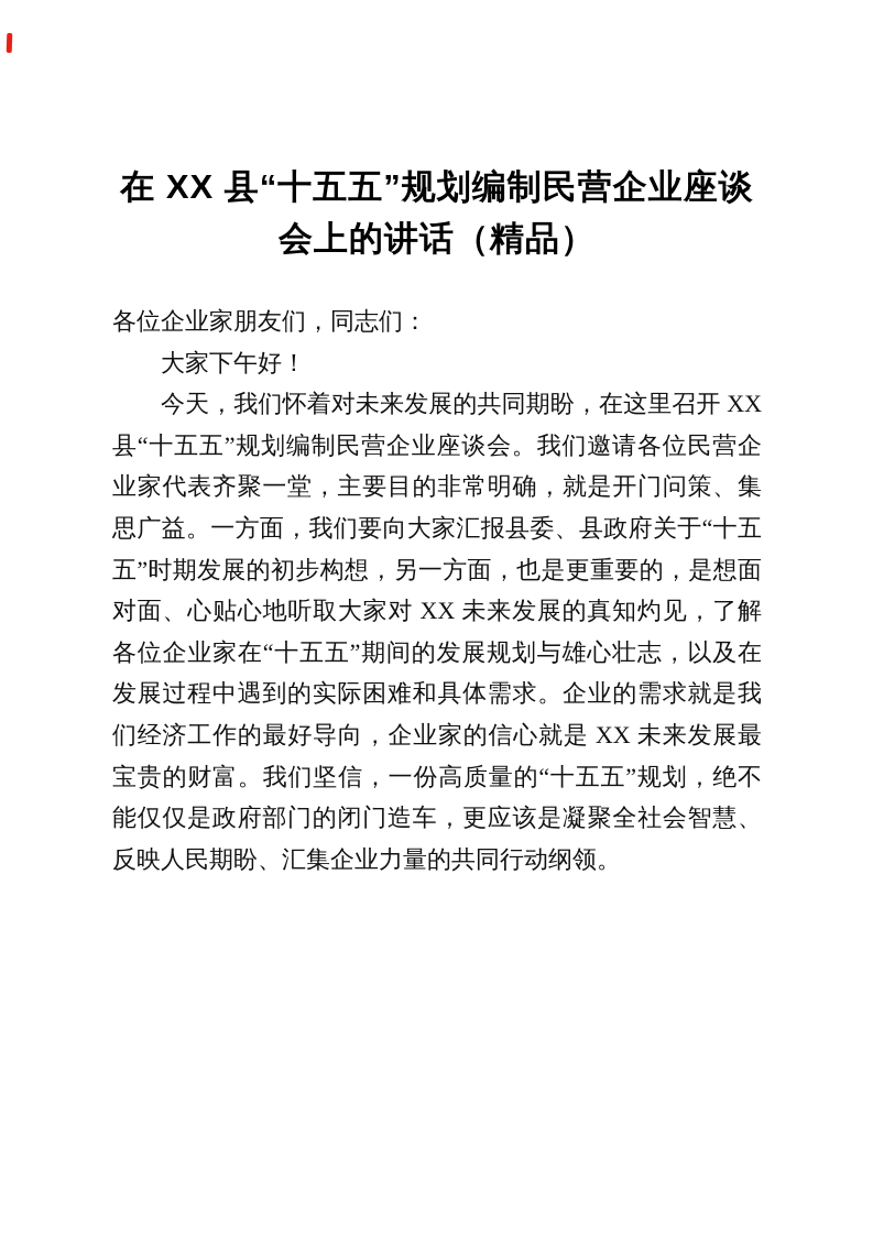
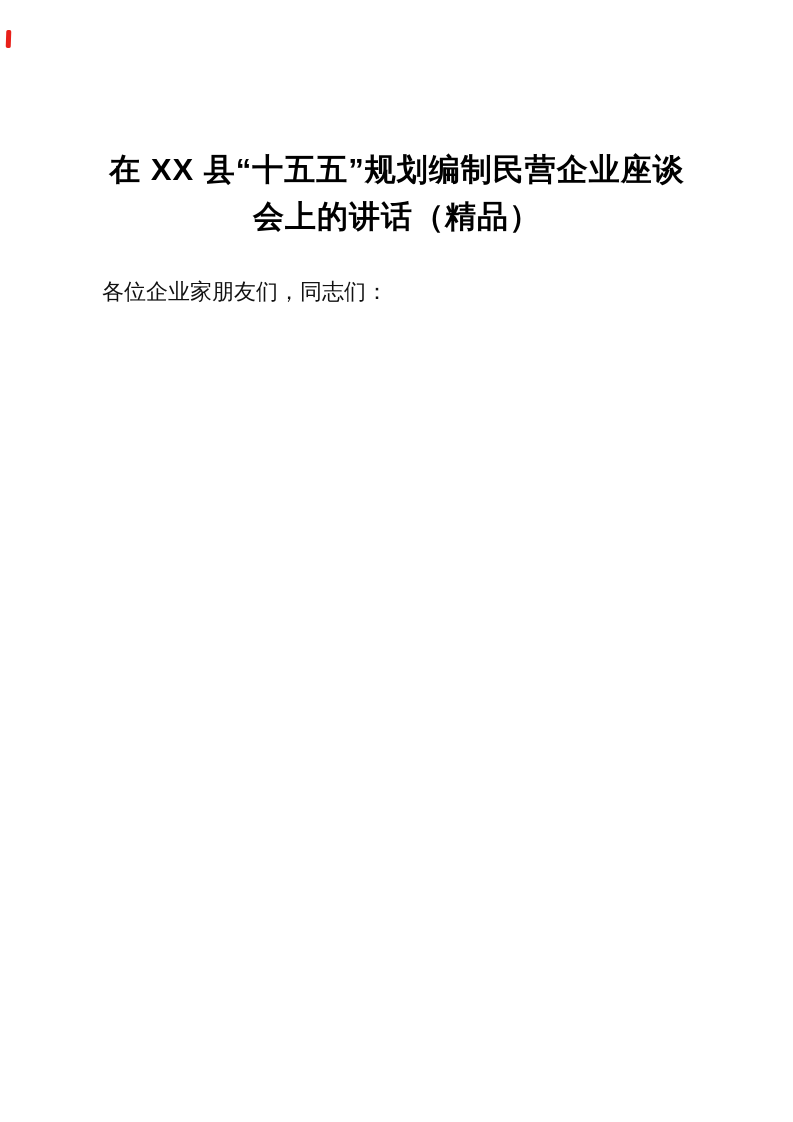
  在 XX 县“十五五”规划编制民营企业座谈会上的讲话（精品）
  各位企业家朋友们，同志们：
- 大家下午好！
- 今天，我们怀着对未来发展的共同期盼，在这里召开 XX 县“十五五”规划编制民营企业座谈会。我们邀请各位民营企业家代表齐聚一堂，主要目的非常明确，就是开门问策、集思广益。一方面，我们要向大家汇报县委、县政府关于“十五五”时期发展的初步构想，另一方面，也是更重要的，是想面对面、心贴心地听取大家对 XX 未来发展的真知灼见，了解各位企业家在“十五五”期间的发展规划与雄心壮志，以及在发展过程中遇到的实际困难和具体需求。企业的需求就是我们经济工作的最好导向，企业家的信心就是 XX 未来发展最宝贵的财富。我们坚信，一份高质量的“十五五”规划，绝不能仅仅是政府部门的闭门造车，更应该是凝聚全社会智慧、反映人民期盼、汇集企业力量的共同行动纲领。
